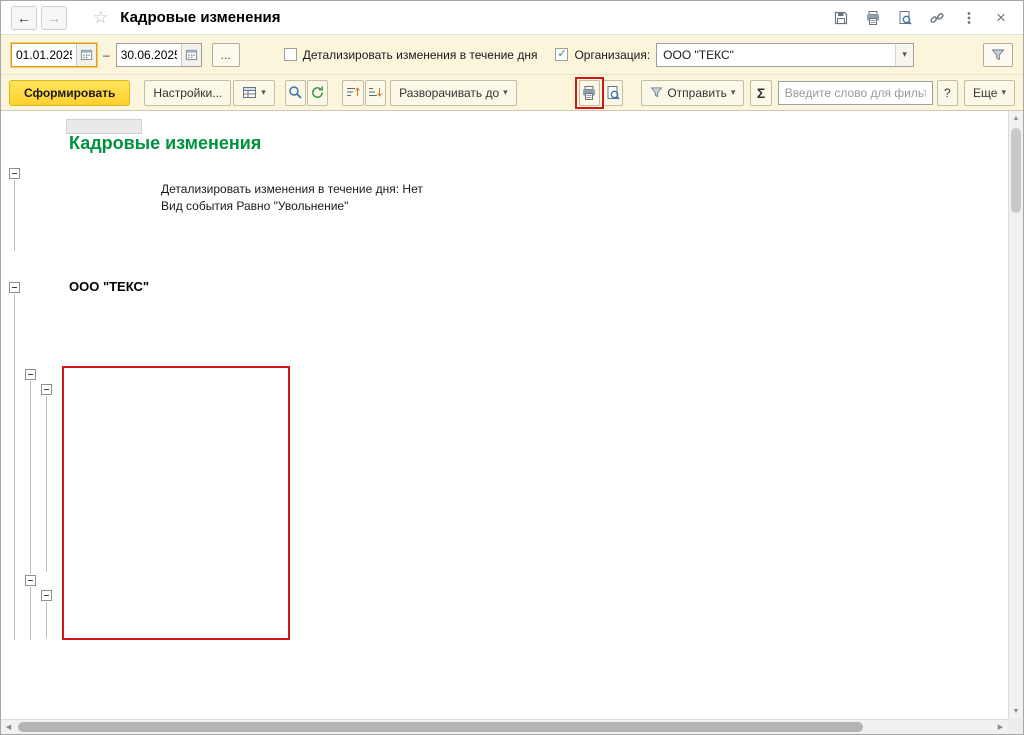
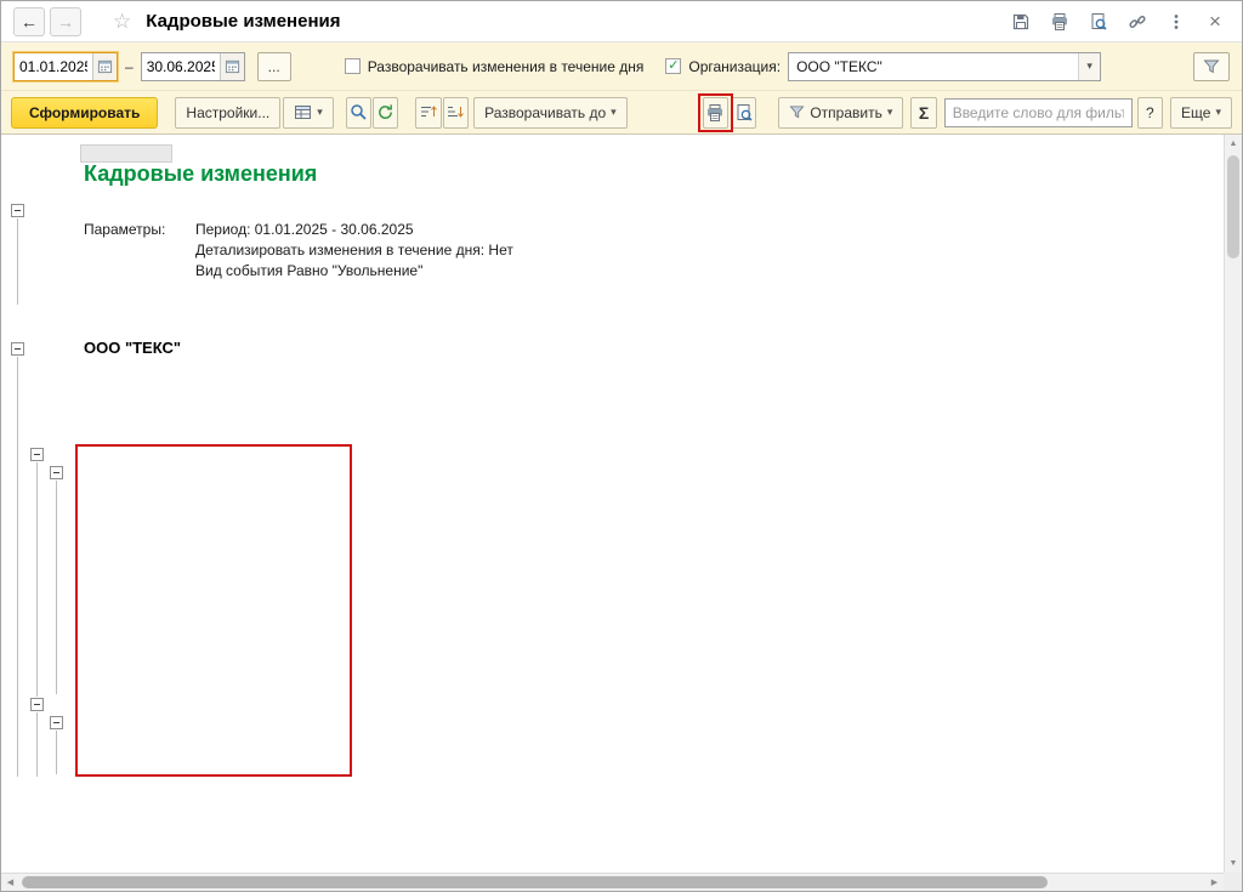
  ←
  →
  ☆
  Кадровые изменения
  ×
  01.01.202
  –
  30.06.202
  ...
- Детализировать изменения в течение дня
+ Разворачивать изменения в течение дня
  ✓
  Организация:
  ООО "ТЕКС"
  ▾
  Сформировать
  Настройки...
  ▾
  Разворачивать до
  ▾
  Отправить
  ▾
  Σ
  Введите слово для филь
  ?
  Еще
  ▾
  Кадровые изменения
+ Параметры:
+ Период: 01.01.2025 - 30.06.2025
  Детализировать изменения в течение дня: Нет
  Вид события Равно "Увольнение"
  ООО "ТЕКС"
